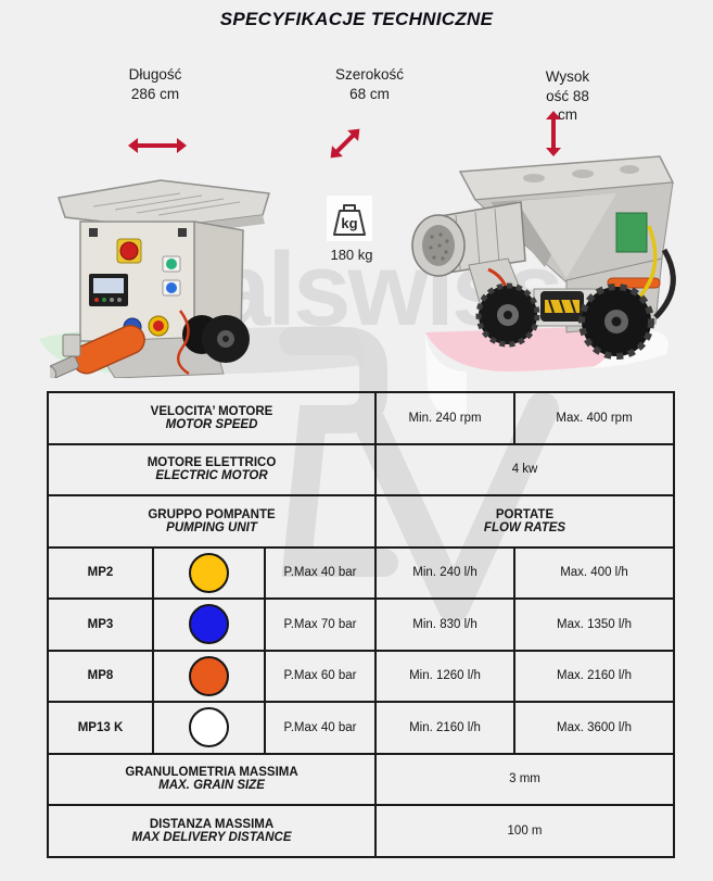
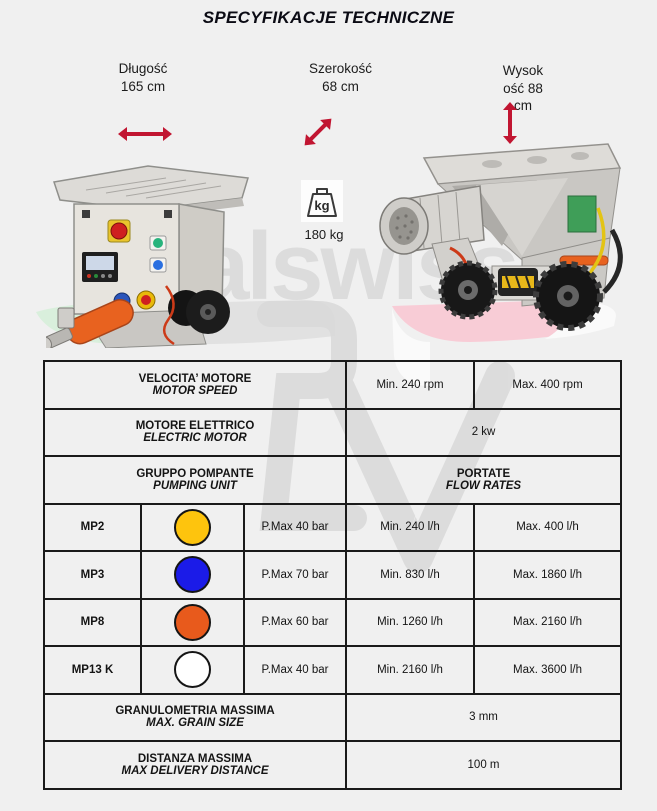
  SPECYFIKACJE TECHNICZNE
  Długość
- 286 cm
+ 165 cm
  Szerokość
  68 cm
  Wysok
  ość 88
  cm
  kg
  180 kg
  VELOCITA’ MOTORE MOTOR SPEED	Min. 240 rpm	Max. 400 rpm
- MOTORE ELETTRICO ELECTRIC MOTOR	4 kw
+ MOTORE ELETTRICO ELECTRIC MOTOR	2 kw
  GRUPPO POMPANTE PUMPING UNIT	PORTATE FLOW RATES
  MP2		P.Max 40 bar	Min. 240 l/h	Max. 400 l/h
- MP3		P.Max 70 bar	Min. 830 l/h	Max. 1350 l/h
+ MP3		P.Max 70 bar	Min. 830 l/h	Max. 1860 l/h
  MP8		P.Max 60 bar	Min. 1260 l/h	Max. 2160 l/h
  MP13 K		P.Max 40 bar	Min. 2160 l/h	Max. 3600 l/h
  GRANULOMETRIA MASSIMA MAX. GRAIN SIZE	3 mm
  DISTANZA MASSIMA MAX DELIVERY DISTANCE	100 m
